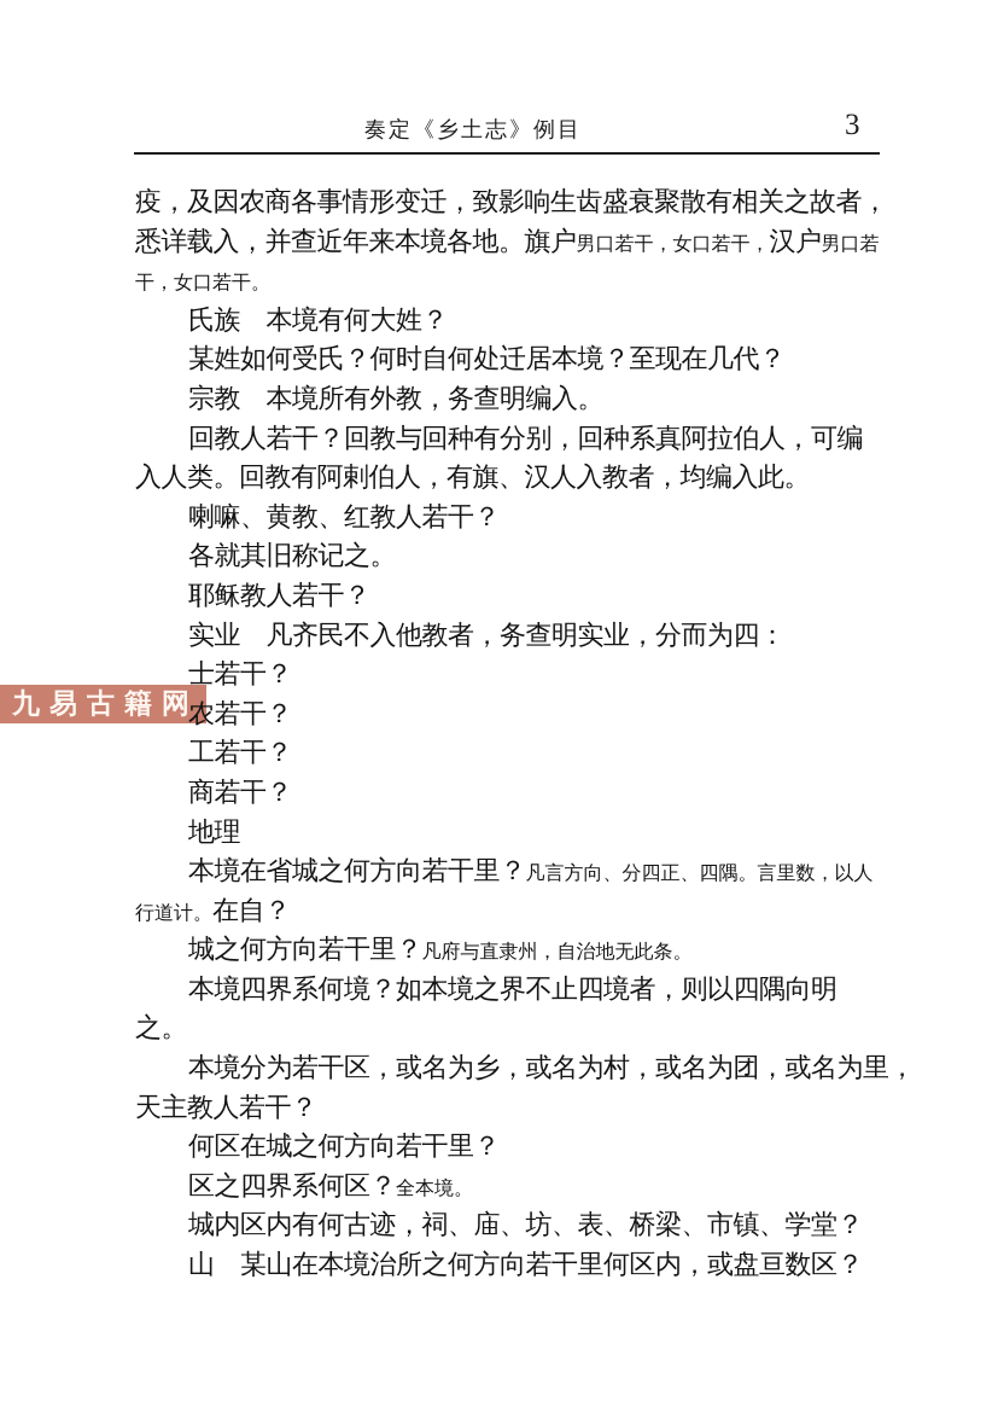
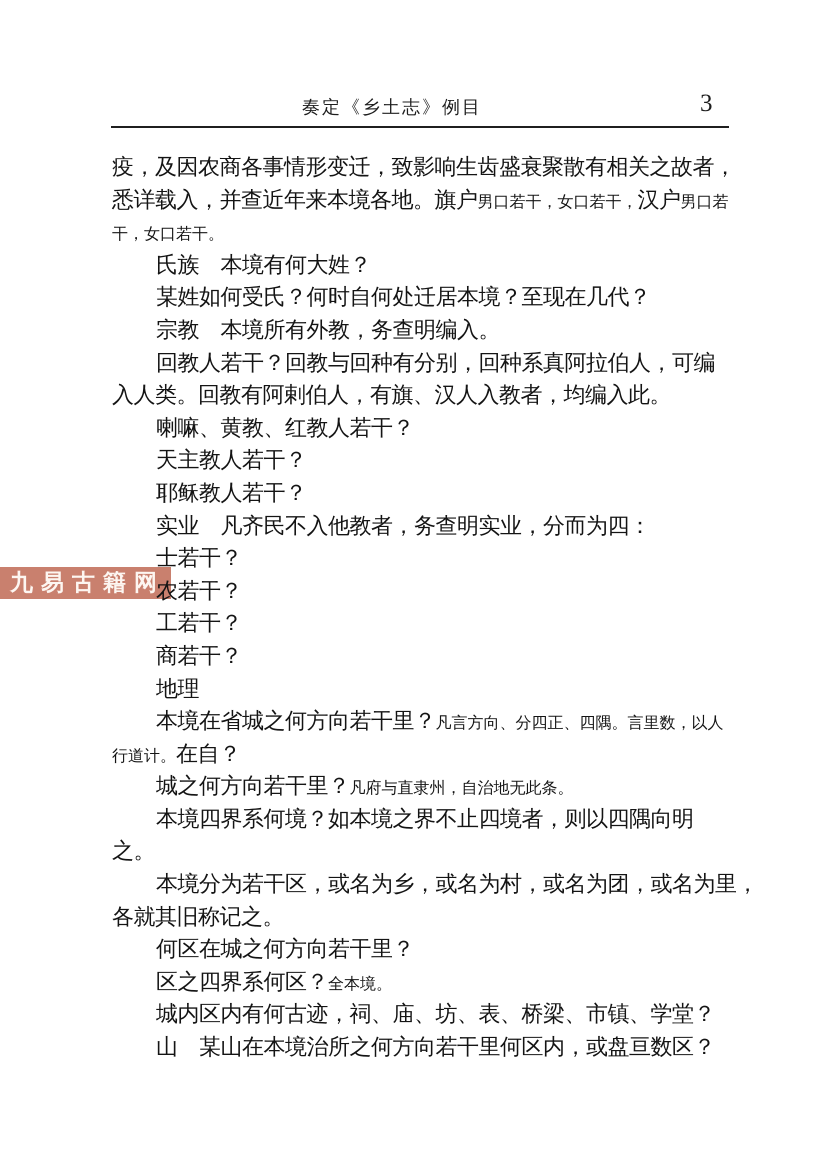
  奏定《乡土志》例目
  3
  九易古籍网
  疫，及因农商各事情形变迁，致影响生齿盛衰聚散有相关之故者，
  悉详载入，并查近年来本境各地。旗户男口若干，女口若干，汉户男口若
  干，女口若干。
  氏族 本境有何大姓？
  某姓如何受氏？何时自何处迁居本境？至现在几代？
  宗教 本境所有外教，务查明编入。
  回教人若干？回教与回种有分别，回种系真阿拉伯人，可编
  入人类。回教有阿剌伯人，有旗、汉人入教者，均编入此。
  喇嘛、黄教、红教人若干？
- 各就其旧称记之。
+ 天主教人若干？
  耶稣教人若干？
  实业 凡齐民不入他教者，务查明实业，分而为四：
  士若干？
  农若干？
  工若干？
  商若干？
  地理
  本境在省城之何方向若干里？凡言方向、分四正、四隅。言里数，以人
  行道计。在自？
  城之何方向若干里？凡府与直隶州，自治地无此条。
  本境四界系何境？如本境之界不止四境者，则以四隅向明
  之。
  本境分为若干区，或名为乡，或名为村，或名为团，或名为里，
- 天主教人若干？
+ 各就其旧称记之。
  何区在城之何方向若干里？
  区之四界系何区？全本境。
  城内区内有何古迹，祠、庙、坊、表、桥梁、市镇、学堂？
  山 某山在本境治所之何方向若干里何区内，或盘亘数区？
